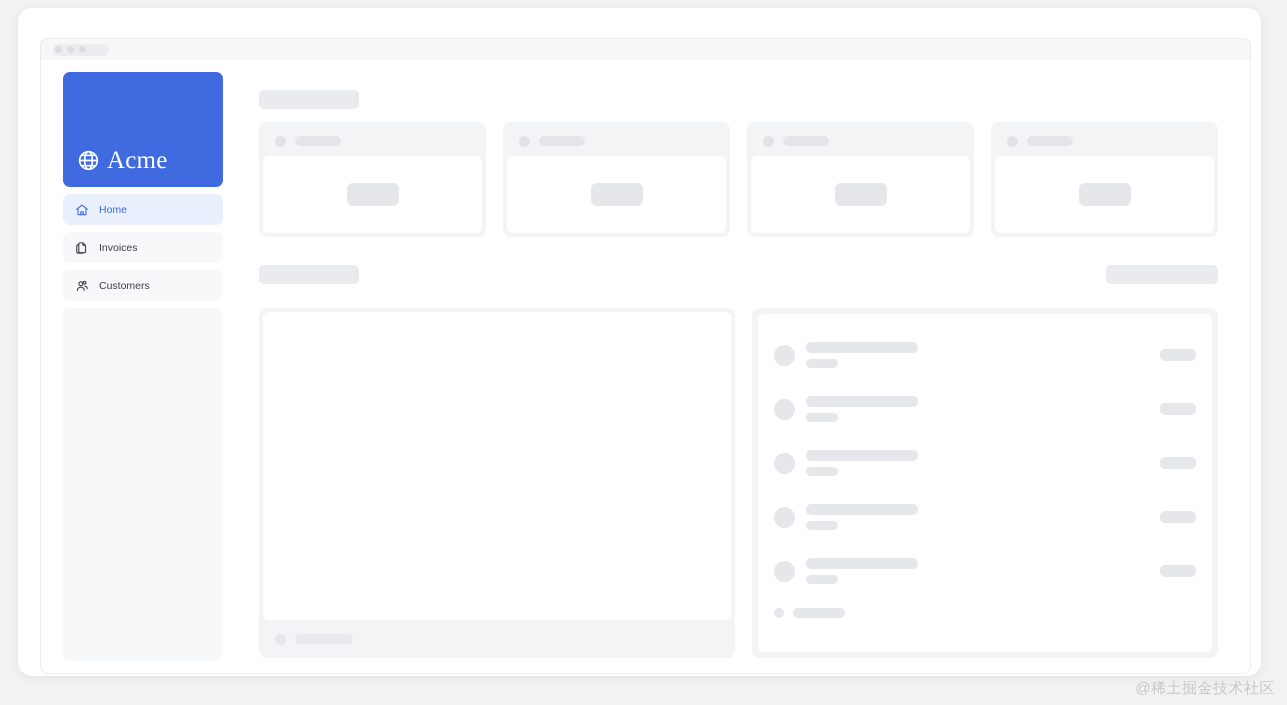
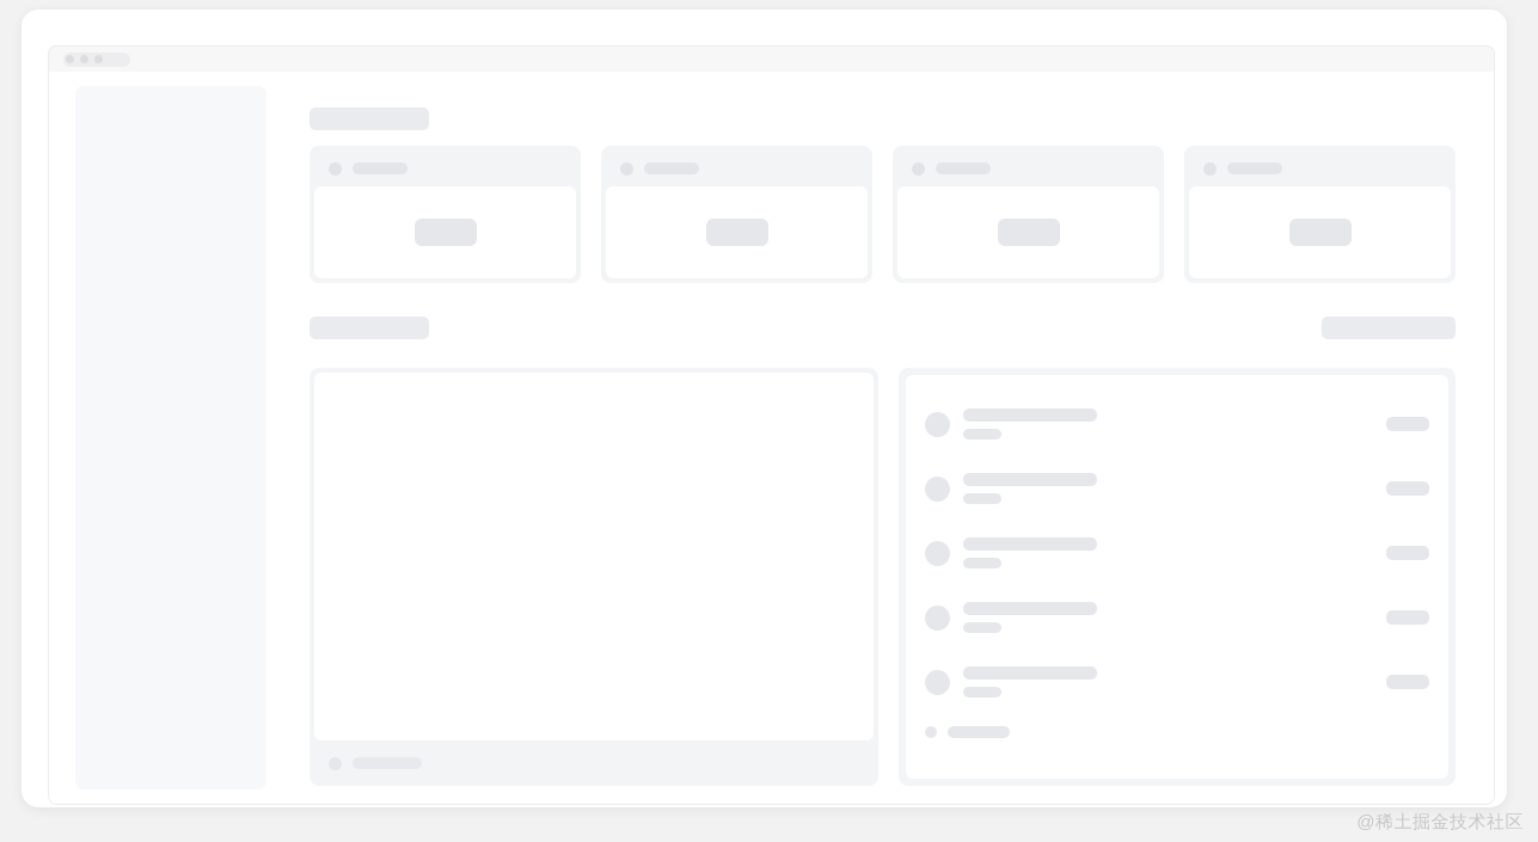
- Acme
- Home
- Invoices
- Customers
  @稀土掘金技术社区
